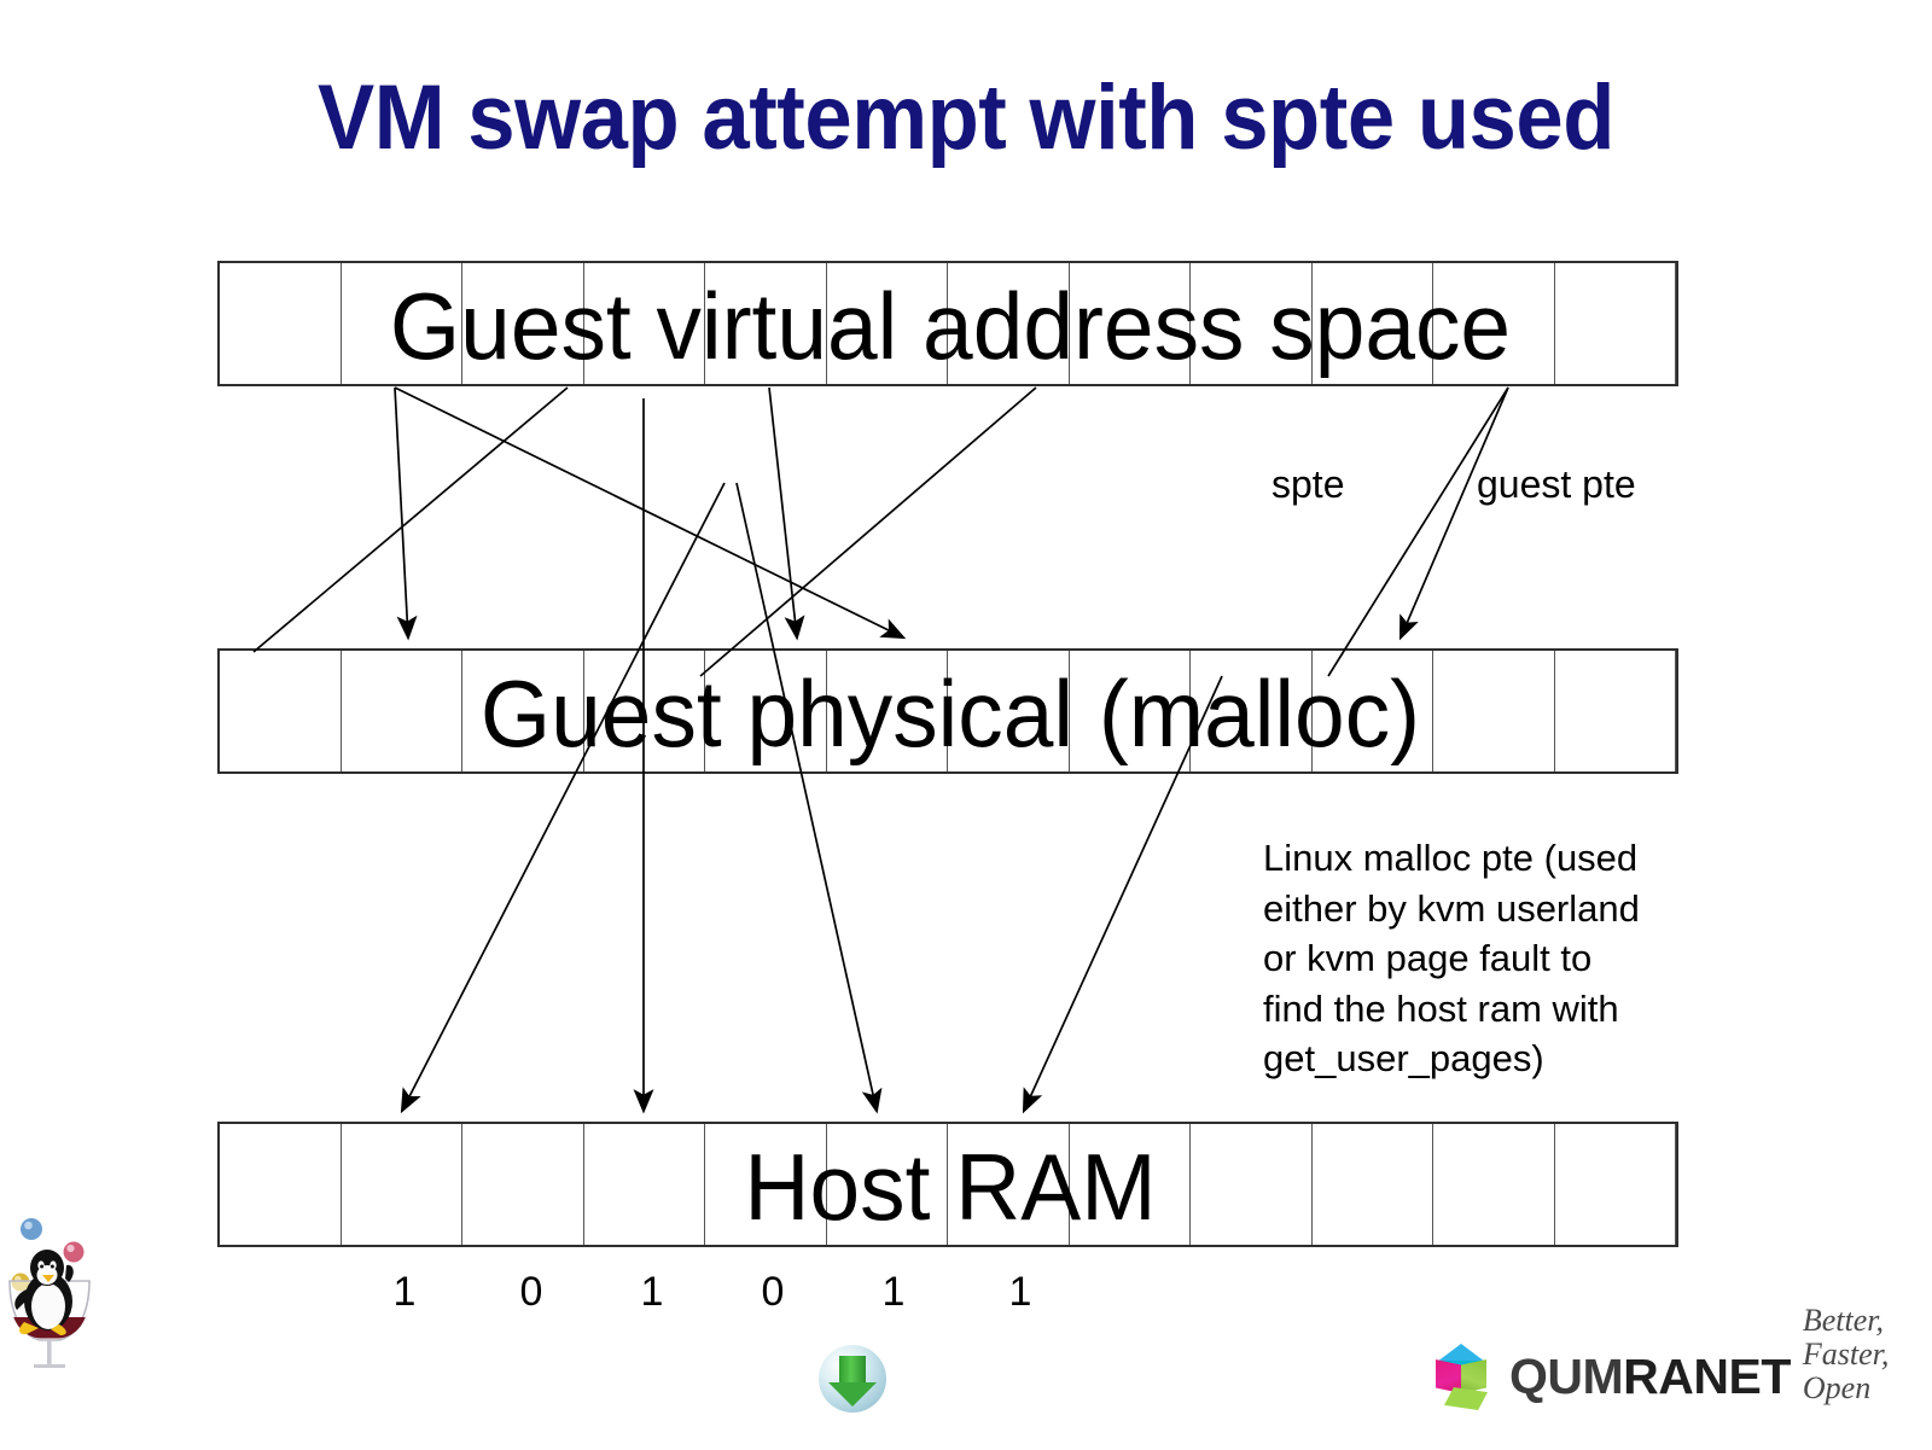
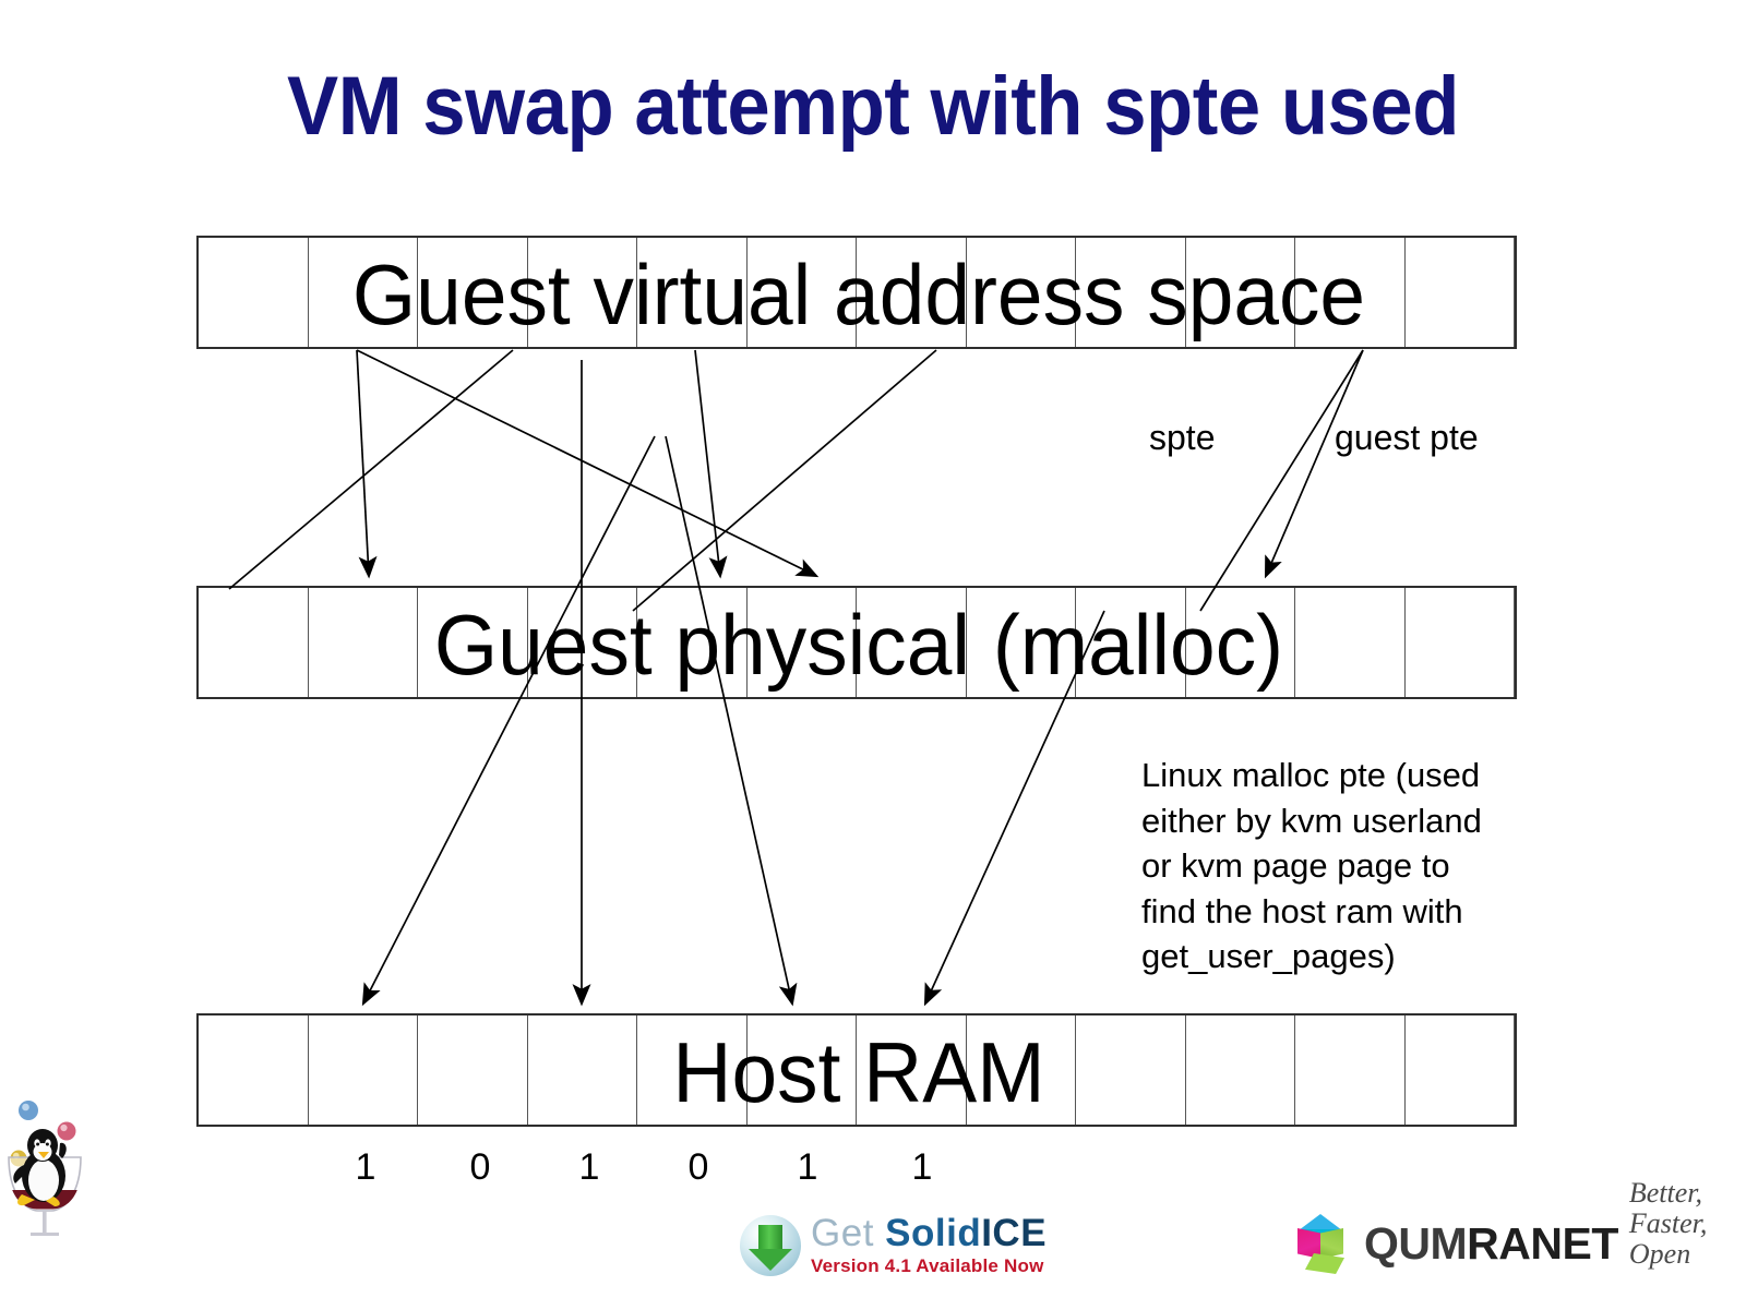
  VM swap attempt with spte used
  Guest virtual address space
  Guest physical (malloc)
  Host RAM
  spte
  guest pte
  Linux malloc pte (used
  either by kvm userland
- or kvm page fault to
+ or kvm page page to
  find the host ram with
  get_user_pages)
  1
  0
  1
  0
  1
  1
+ Get SolidICE
+ Version 4.1 Available Now
  QUMRANET
  Better, Faster, Open
